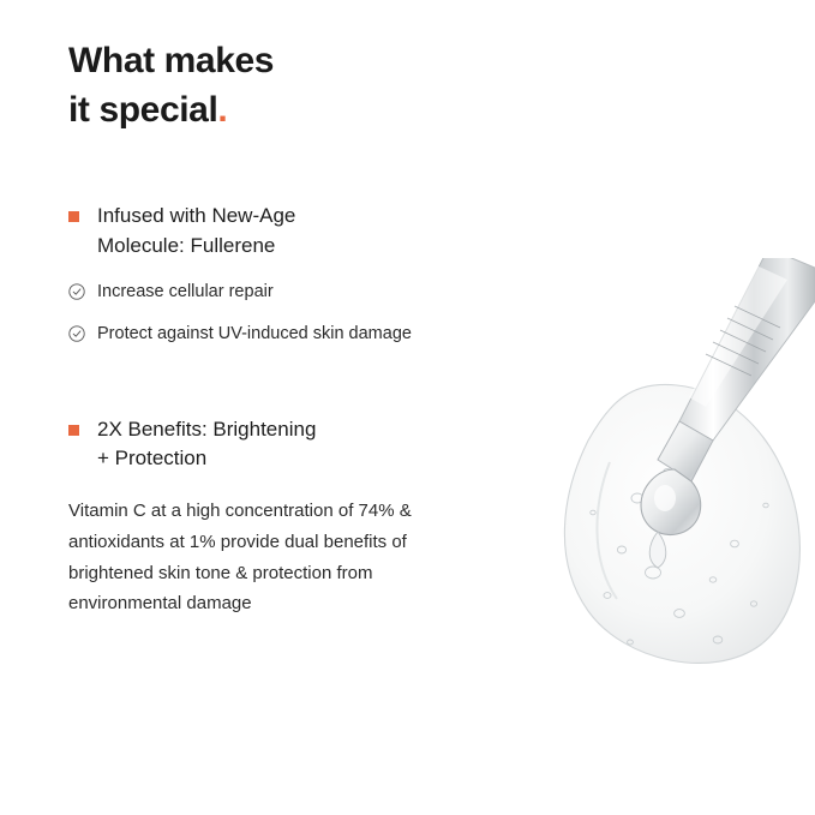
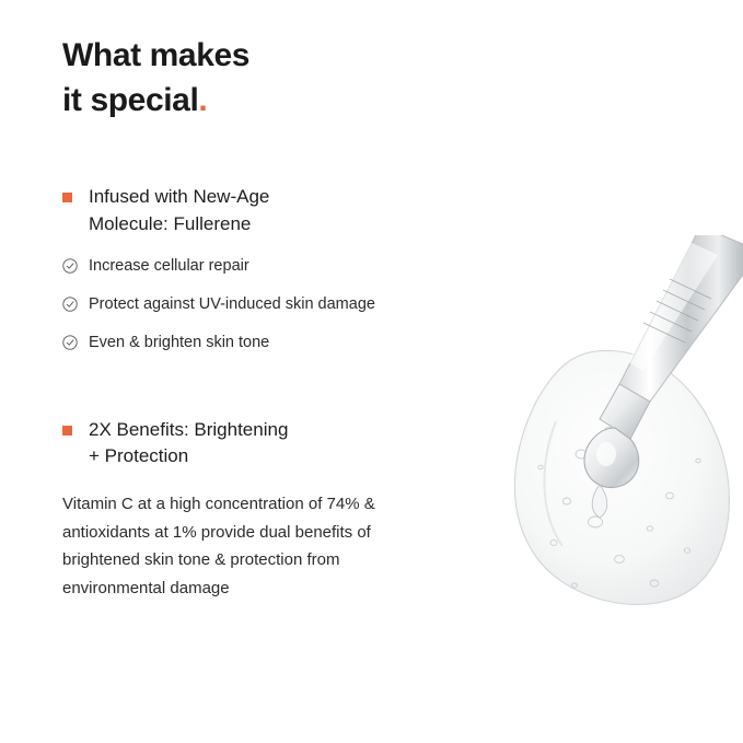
  What makes
  it special.
  Infused with New-Age
  Molecule: Fullerene
  Increase cellular repair
  Protect against UV-induced skin damage
+ Even & brighten skin tone
  2X Benefits: Brightening
  + Protection
  Vitamin C at a high concentration of 74% & antioxidants at 1% provide dual benefits of brightened skin tone & protection from environmental damage
